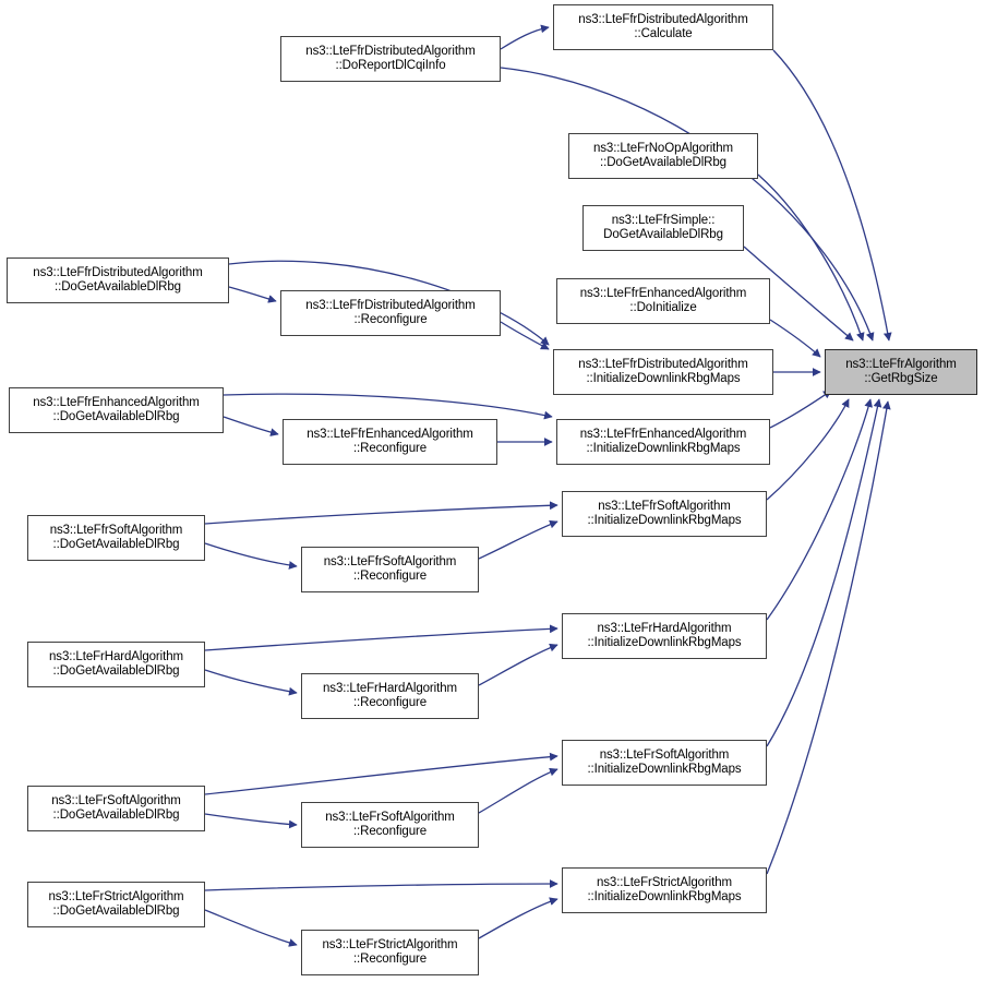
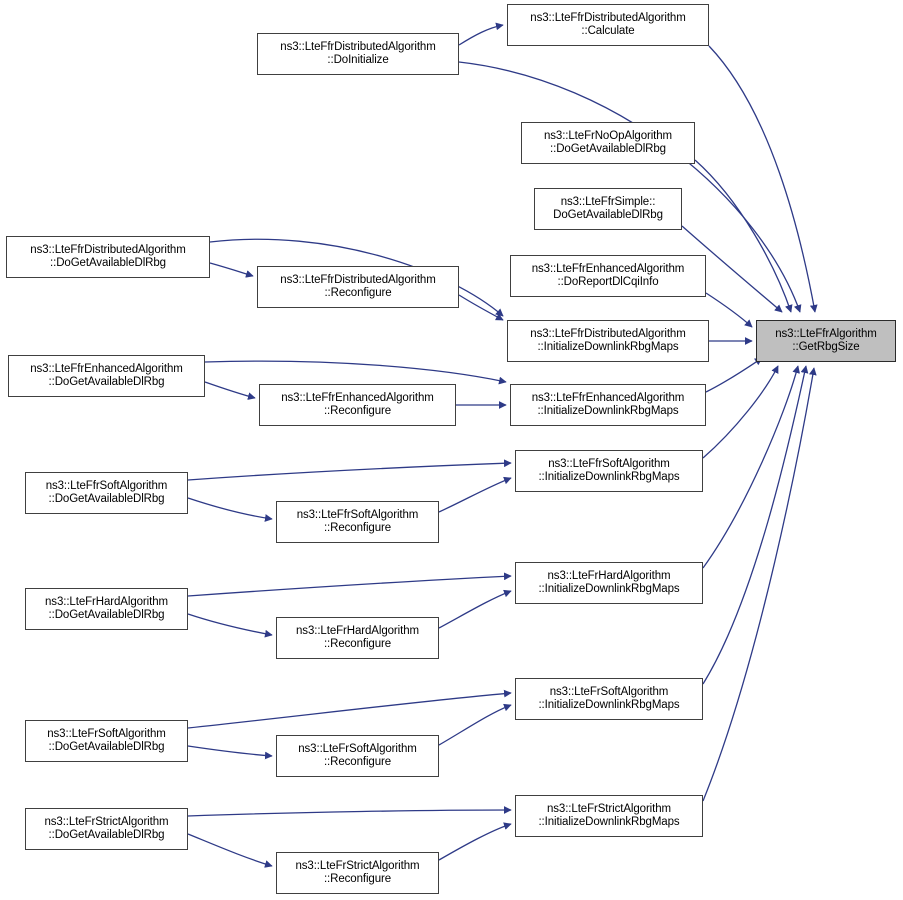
  ns3::LteFfrDistributedAlgorithm
  ::Calculate
  ns3::LteFfrDistributedAlgorithm
- ::DoReportDlCqiInfo
+ ::DoInitialize
  ns3::LteFrNoOpAlgorithm
  ::DoGetAvailableDlRbg
  ns3::LteFfrSimple::
  DoGetAvailableDlRbg
  ns3::LteFfrDistributedAlgorithm
  ::DoGetAvailableDlRbg
  ns3::LteFfrDistributedAlgorithm
  ::Reconfigure
  ns3::LteFfrEnhancedAlgorithm
- ::DoInitialize
+ ::DoReportDlCqiInfo
  ns3::LteFfrDistributedAlgorithm
  ::InitializeDownlinkRbgMaps
  ns3::LteFfrAlgorithm
  ::GetRbgSize
  ns3::LteFfrEnhancedAlgorithm
  ::DoGetAvailableDlRbg
  ns3::LteFfrEnhancedAlgorithm
  ::Reconfigure
  ns3::LteFfrEnhancedAlgorithm
  ::InitializeDownlinkRbgMaps
  ns3::LteFfrSoftAlgorithm
  ::InitializeDownlinkRbgMaps
  ns3::LteFfrSoftAlgorithm
  ::DoGetAvailableDlRbg
  ns3::LteFfrSoftAlgorithm
  ::Reconfigure
  ns3::LteFrHardAlgorithm
  ::InitializeDownlinkRbgMaps
  ns3::LteFrHardAlgorithm
  ::DoGetAvailableDlRbg
  ns3::LteFrHardAlgorithm
  ::Reconfigure
  ns3::LteFrSoftAlgorithm
  ::InitializeDownlinkRbgMaps
  ns3::LteFrSoftAlgorithm
  ::DoGetAvailableDlRbg
  ns3::LteFrSoftAlgorithm
  ::Reconfigure
  ns3::LteFrStrictAlgorithm
  ::InitializeDownlinkRbgMaps
  ns3::LteFrStrictAlgorithm
  ::DoGetAvailableDlRbg
  ns3::LteFrStrictAlgorithm
  ::Reconfigure
